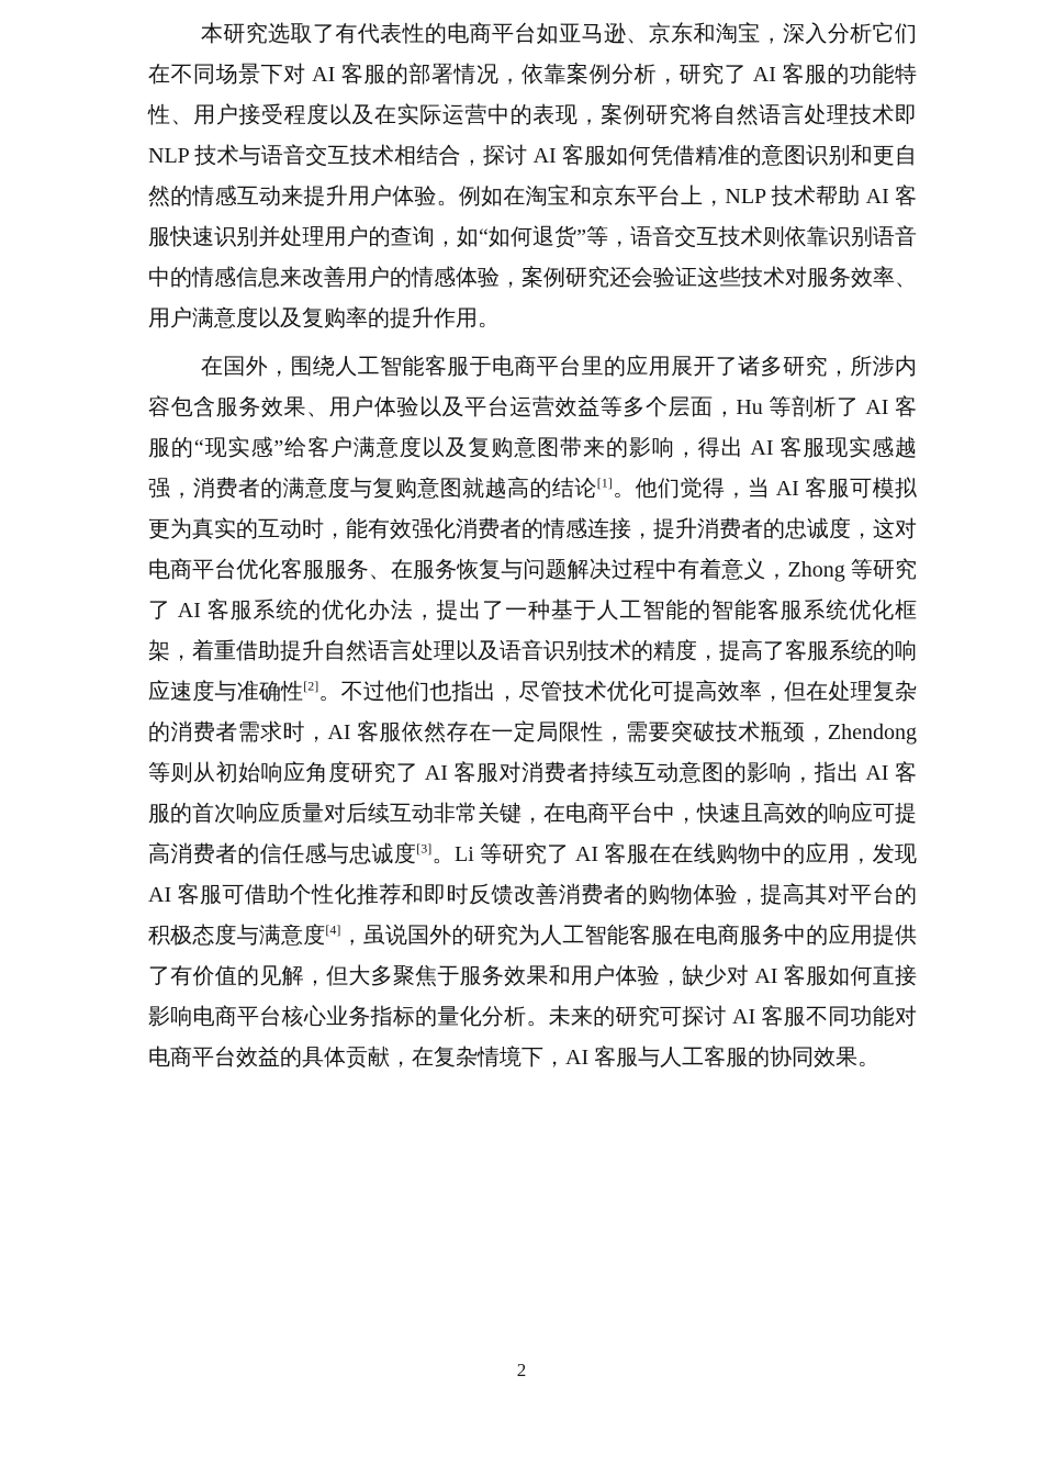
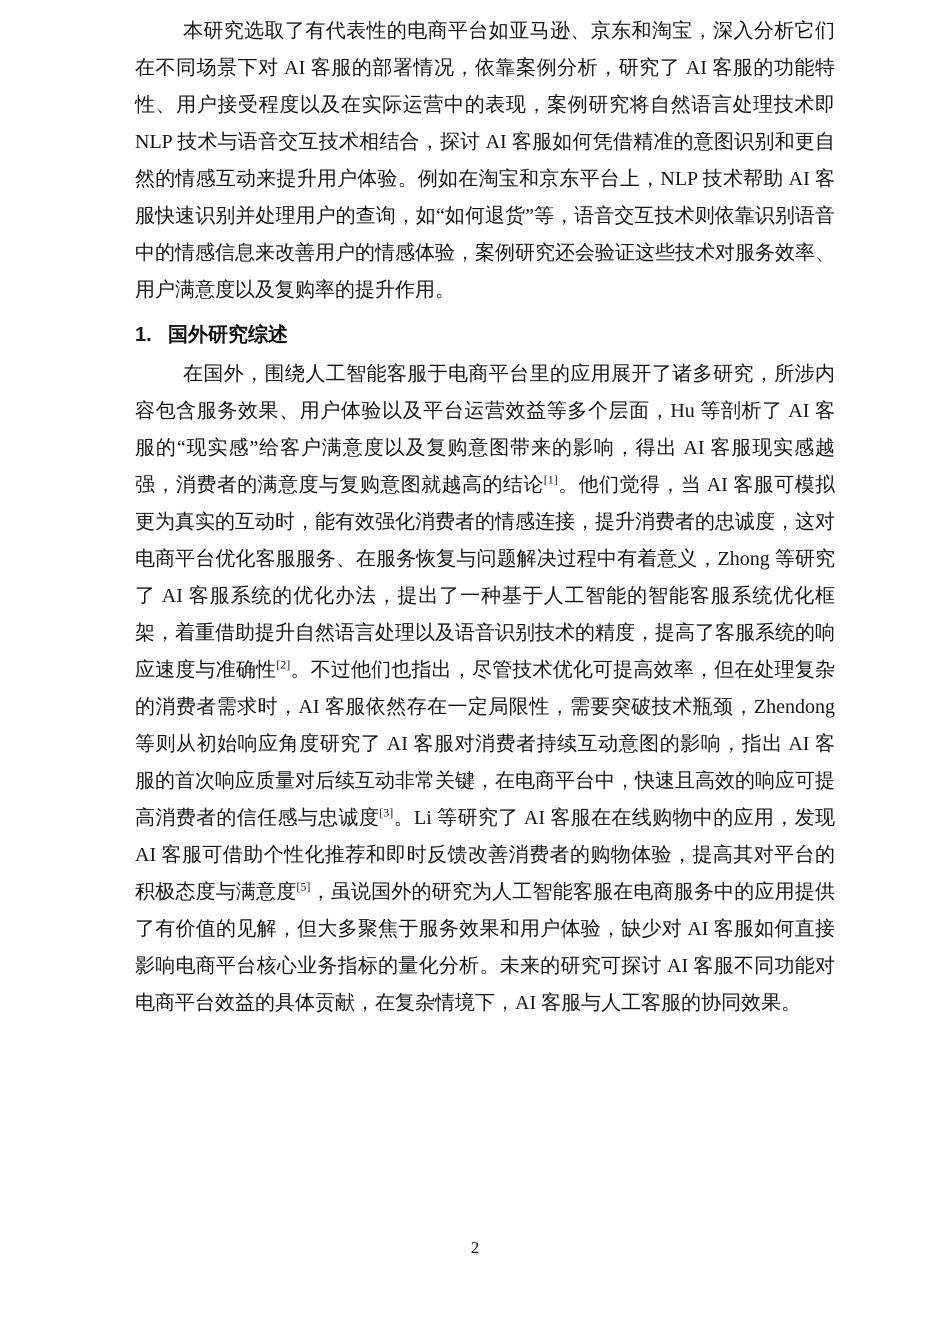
  本研究选取了有代表性的电商平台如亚马逊、京东和淘宝，深入分析它们在不同场景下对 AI 客服的部署情况，依靠案例分析，研究了 AI 客服的功能特性、用户接受程度以及在实际运营中的表现，案例研究将自然语言处理技术即 NLP 技术与语音交互技术相结合，探讨 AI 客服如何凭借精准的意图识别和更自然的情感互动来提升用户体验。例如在淘宝和京东平台上，NLP 技术帮助 AI 客服快速识别并处理用户的查询，如“如何退货”等，语音交互技术则依靠识别语音中的情感信息来改善用户的情感体验，案例研究还会验证这些技术对服务效率、用户满意度以及复购率的提升作用。
+ 1.
+ 国外研究综述
- 在国外，围绕人工智能客服于电商平台里的应用展开了诸多研究，所涉内容包含服务效果、用户体验以及平台运营效益等多个层面，Hu 等剖析了 AI 客服的“现实感”给客户满意度以及复购意图带来的影响，得出 AI 客服现实感越强，消费者的满意度与复购意图就越高的结论[1]。他们觉得，当 AI 客服可模拟更为真实的互动时，能有效强化消费者的情感连接，提升消费者的忠诚度，这对电商平台优化客服服务、在服务恢复与问题解决过程中有着意义，Zhong 等研究了 AI 客服系统的优化办法，提出了一种基于人工智能的智能客服系统优化框架，着重借助提升自然语言处理以及语音识别技术的精度，提高了客服系统的响应速度与准确性[2]。不过他们也指出，尽管技术优化可提高效率，但在处理复杂的消费者需求时，AI 客服依然存在一定局限性，需要突破技术瓶颈，Zhendong 等则从初始响应角度研究了 AI 客服对消费者持续互动意图的影响，指出 AI 客服的首次响应质量对后续互动非常关键，在电商平台中，快速且高效的响应可提高消费者的信任感与忠诚度[3]。Li 等研究了 AI 客服在在线购物中的应用，发现 AI 客服可借助个性化推荐和即时反馈改善消费者的购物体验，提高其对平台的积极态度与满意度[4]，虽说国外的研究为人工智能客服在电商服务中的应用提供了有价值的见解，但大多聚焦于服务效果和用户体验，缺少对 AI 客服如何直接影响电商平台核心业务指标的量化分析。未来的研究可探讨 AI 客服不同功能对电商平台效益的具体贡献，在复杂情境下，AI 客服与人工客服的协同效果。
+ 在国外，围绕人工智能客服于电商平台里的应用展开了诸多研究，所涉内容包含服务效果、用户体验以及平台运营效益等多个层面，Hu 等剖析了 AI 客服的“现实感”给客户满意度以及复购意图带来的影响，得出 AI 客服现实感越强，消费者的满意度与复购意图就越高的结论[1]。他们觉得，当 AI 客服可模拟更为真实的互动时，能有效强化消费者的情感连接，提升消费者的忠诚度，这对电商平台优化客服服务、在服务恢复与问题解决过程中有着意义，Zhong 等研究了 AI 客服系统的优化办法，提出了一种基于人工智能的智能客服系统优化框架，着重借助提升自然语言处理以及语音识别技术的精度，提高了客服系统的响应速度与准确性[2]。不过他们也指出，尽管技术优化可提高效率，但在处理复杂的消费者需求时，AI 客服依然存在一定局限性，需要突破技术瓶颈，Zhendong 等则从初始响应角度研究了 AI 客服对消费者持续互动意图的影响，指出 AI 客服的首次响应质量对后续互动非常关键，在电商平台中，快速且高效的响应可提高消费者的信任感与忠诚度[3]。Li 等研究了 AI 客服在在线购物中的应用，发现 AI 客服可借助个性化推荐和即时反馈改善消费者的购物体验，提高其对平台的积极态度与满意度[5]，虽说国外的研究为人工智能客服在电商服务中的应用提供了有价值的见解，但大多聚焦于服务效果和用户体验，缺少对 AI 客服如何直接影响电商平台核心业务指标的量化分析。未来的研究可探讨 AI 客服不同功能对电商平台效益的具体贡献，在复杂情境下，AI 客服与人工客服的协同效果。
  2
